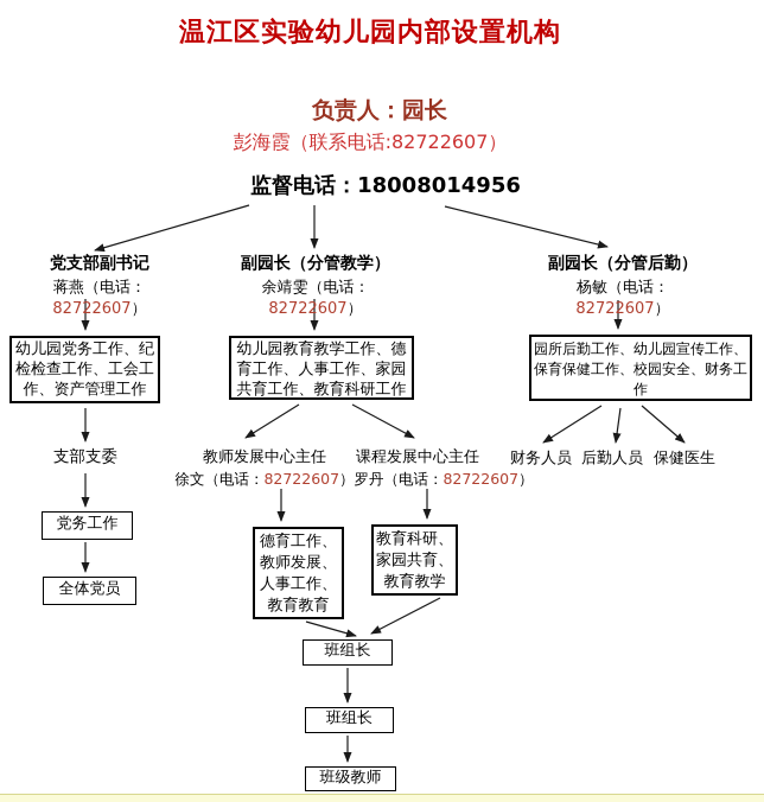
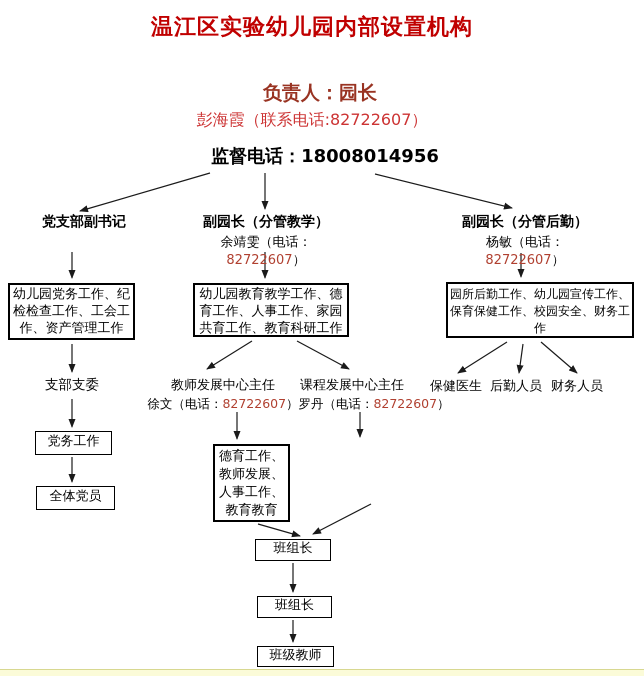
  温江区实验幼儿园内部设置机构
  负责人：园长
  彭海霞（联系电话:82722607）
  监督电话：18008014956
  党支部副书记
  副园长（分管教学）
  副园长（分管后勤）
- 蒋燕（电话：82722607）
  余靖雯（电话：82722607）
  杨敏（电话：82722607）
  幼儿园党务工作、纪检检查工作、工会工作、资产管理工作
  幼儿园教育教学工作、德育工作、人事工作、家园共育工作、教育科研工作
  园所后勤工作、幼儿园宣传工作、保育保健工作、校园安全、财务工作
  支部支委
  党务工作
  全体党员
  教师发展中心主任
  课程发展中心主任
  徐文（电话：82722607）
  罗丹（电话：82722607）
  德育工作、教师发展、人事工作、教育教育
- 教育科研、家园共育、教育教学
- 财务人员
+ 保健医生
  后勤人员
- 保健医生
+ 财务人员
  班组长
  班组长
  班级教师
